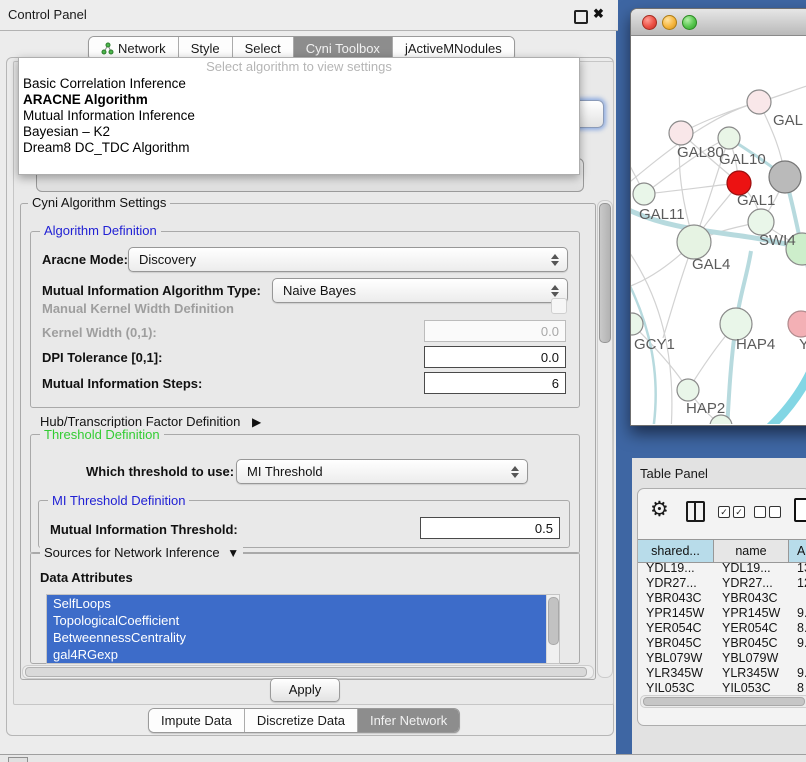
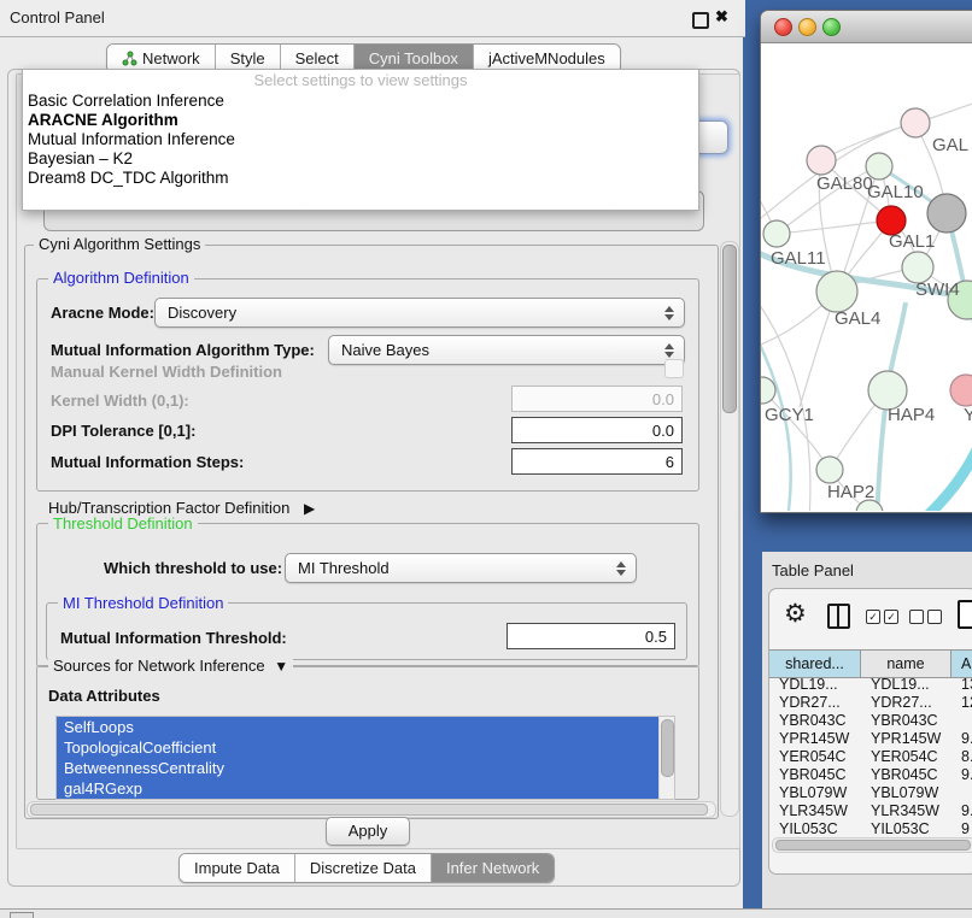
  Control Panel
  ✖
  Network
  Style
  Select
  Cyni Toolbox
  jActiveMNodules
- Select algorithm to view settings
+ Select settings to view settings
  Basic Correlation Inference
  ARACNE Algorithm
  Mutual Information Inference
  Bayesian – K2
  Dream8 DC_TDC Algorithm
  Cyni Algorithm Settings
  Algorithm Definition
  Aracne Mode:
  Discovery
  Mutual Information Algorithm Type:
  Naive Bayes
  Manual Kernel Width Definition
  Kernel Width (0,1):
  0.0
  DPI Tolerance [0,1]:
  0.0
  Mutual Information Steps:
  6
  Hub/Transcription Factor Definition ▶
  Threshold Definition
  Which threshold to use:
  MI Threshold
  MI Threshold Definition
  Mutual Information Threshold:
  0.5
  Sources for Network Inference ▼
  Data Attributes
  SelfLoops
  TopologicalCoefficient
  BetweennessCentrality
  gal4RGexp
  Apply
  Impute Data
  Discretize Data
  Infer Network
  GAL
  GAL80
  GAL10
  GAL1
  GAL11
  SWI4
  GAL4
  GCY1
  HAP4
  Y
  HAP2
  Table Panel
  ⚙
  ✓
  ✓
  shared...
  name
  A
  YDL19...
  YDL19...
  YDR27...
  YDR27...
  YBR043C
  YBR043C
  YPR145W
  YPR145W
  YER054C
  YER054C
  YBR045C
  YBR045C
  YBL079W
  YBL079W
  YLR345W
  YLR345W
  YIL053C
  YIL053C
- 8
+ 9
